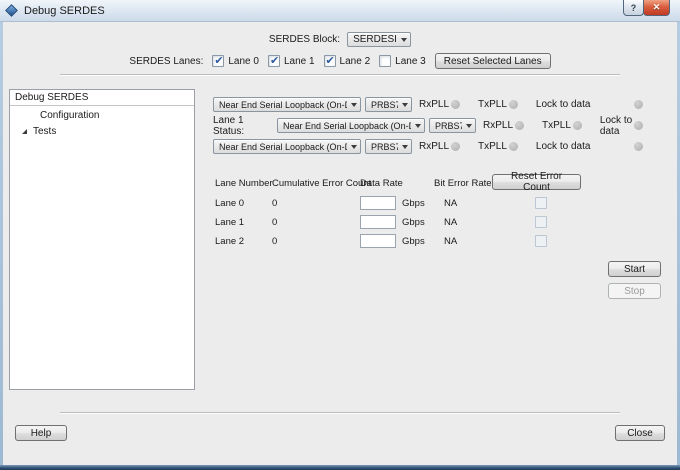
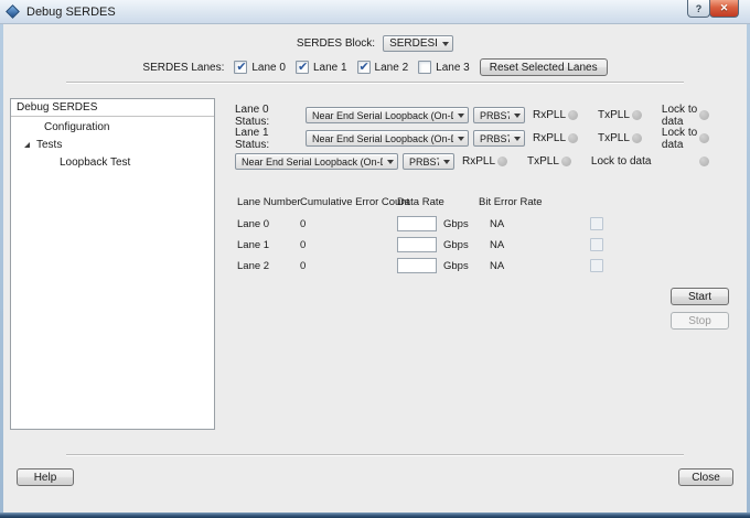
  Debug SERDES
  ?
  ✕
  SERDES Block:
  SERDESI
  SERDES Lanes:
  Lane 0
  Lane 1
  Lane 2
  Lane 3
  Reset Selected Lanes
  Debug SERDES
  Configuration
  Tests
+ Loopback Test
+ Lane 0 Status:
  Near End Serial Loopback (On-
  PRBS
  RxPLL
  TxPLL
  Lock to data
  Lane 1 Status:
  Near End Serial Loopback (On-
  PRBS
  RxPLL
  TxPLL
  Lock to data
  Near End Serial Loopback (On-
  PRBS
  RxPLL
  TxPLL
  Lock to data
  Lane Number
  Cumulative Error Co
  Data Rate
  Bit Error Rate
  Lane 0
  0
  Gbps
  NA
  Lane 1
  0
  Gbps
  NA
  Lane 2
  0
  Gbps
  NA
- Reset Error Count
  Start
  Stop
  Help
  Close
